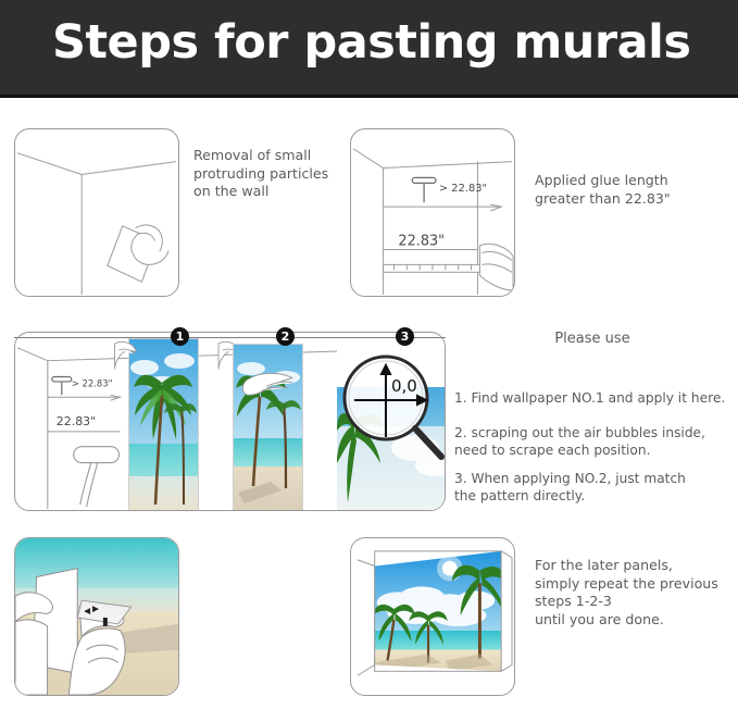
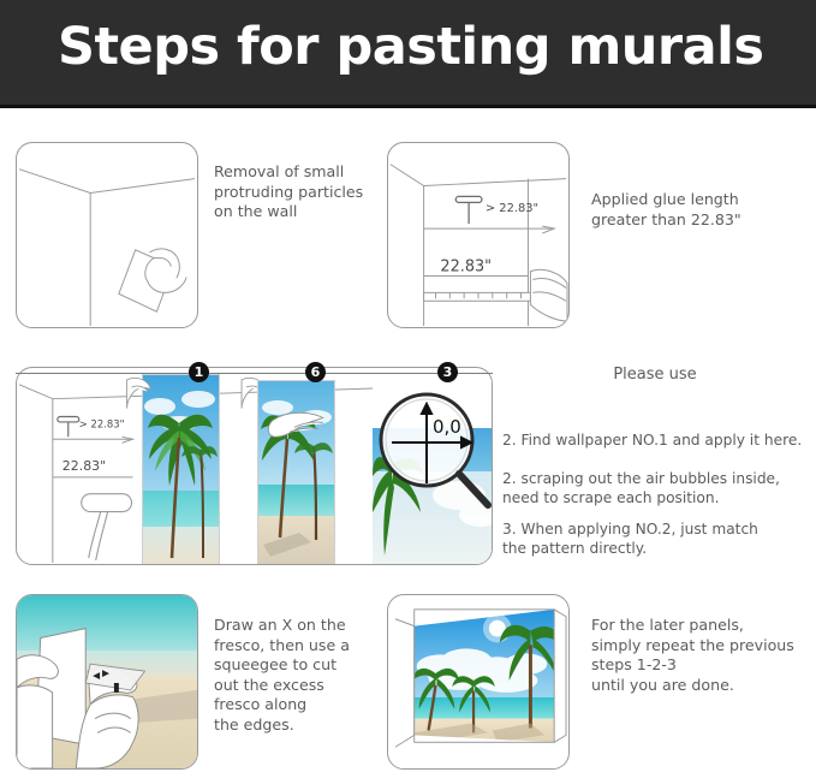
  Steps for pasting murals
  Removal of small
  protruding particles
  on the wall
  > 22.83"
  22.83"
  Applied glue length
  greater than 22.83"
  > 22.83"
  22.83"
  0,0
  1
- 2
+ 6
  3
  Please use
- 1. Find wallpaper NO.1 and apply it here.
+ 2. Find wallpaper NO.1 and apply it here.
  2. scraping out the air bubbles inside,
  need to scrape each position.
  3. When applying NO.2, just match
  the pattern directly.
+ Draw an X on the
+ fresco, then use a
+ squeegee to cut
+ out the excess
+ fresco along
+ the edges.
  For the later panels,
  simply repeat the previous
  steps 1-2-3
  until you are done.
